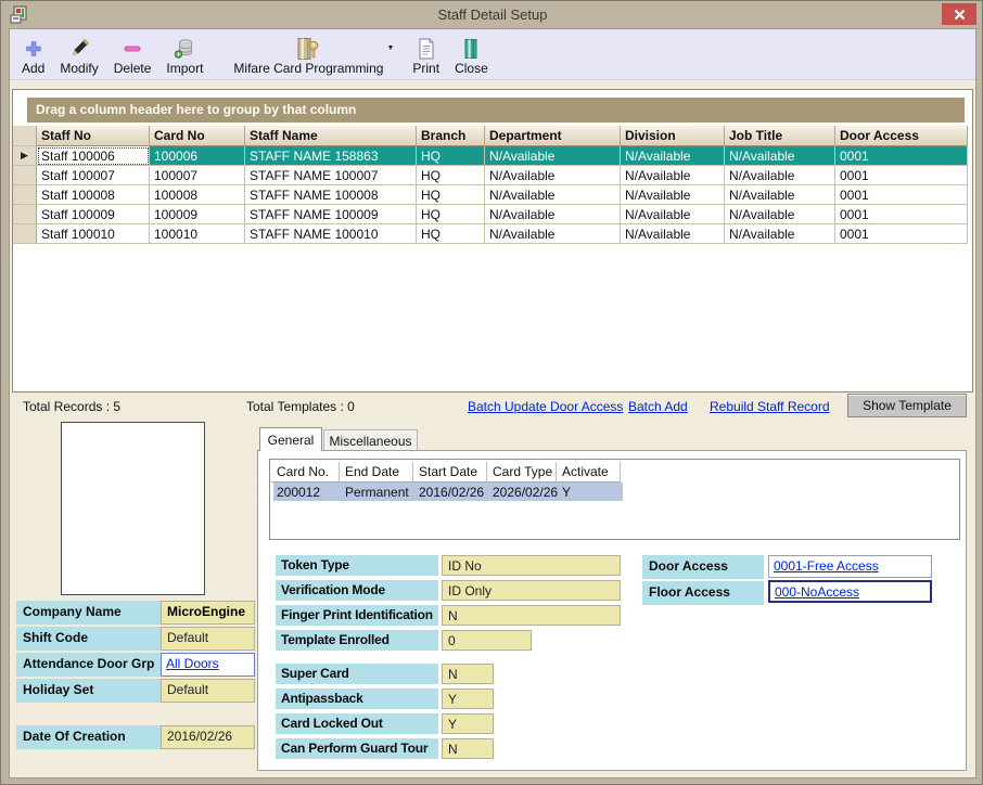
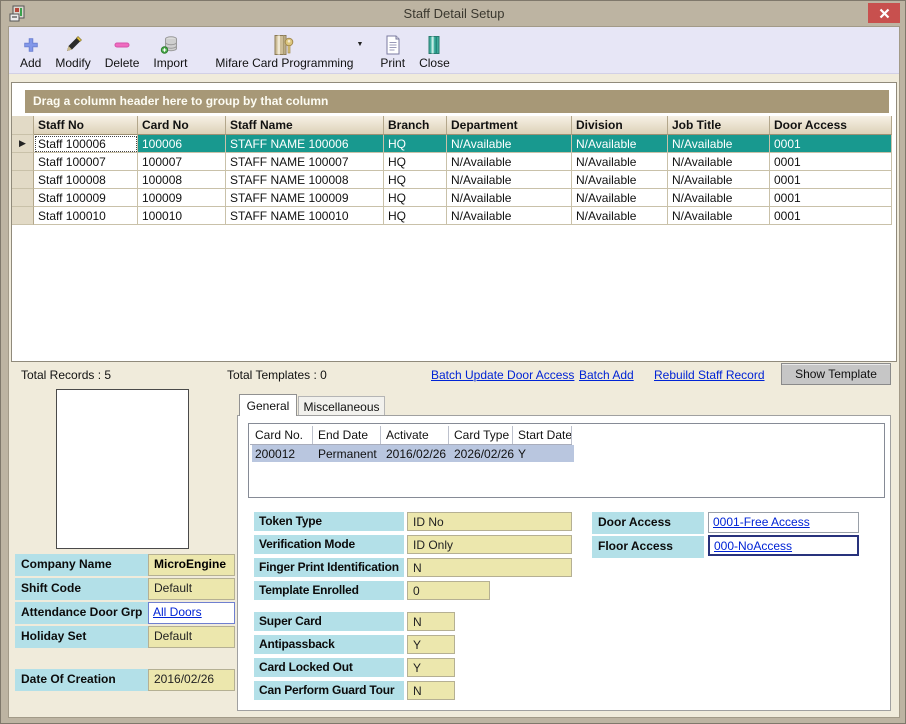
  Staff Detail Setup
  Add
  Modify
  Delete
  Import
  Mifare Card Programming
  Print
  Close
  Drag a column header here to group by that column
  Staff No
  Card No
  Staff Name
  Branch
  Department
  Division
  Job Title
  Door Access
  ▶
  Staff 100006
  100006
- STAFF NAME 158863
+ STAFF NAME 100006
  HQ
  N/Available
  N/Available
  N/Available
  0001
  Staff 100007
  100007
  STAFF NAME 100007
  HQ
  N/Available
  N/Available
  N/Available
  0001
  Staff 100008
  100008
  STAFF NAME 100008
  HQ
  N/Available
  N/Available
  N/Available
  0001
  Staff 100009
  100009
  STAFF NAME 100009
  HQ
  N/Available
  N/Available
  N/Available
  0001
  Staff 100010
  100010
  STAFF NAME 100010
  HQ
  N/Available
  N/Available
  N/Available
  0001
  Total Records : 5
  Total Templates : 0
  Batch Update Door Access
  Batch Add
  Rebuild Staff Record
  Show Template
  Company Name
  MicroEngine
  Shift Code
  Default
  Attendance Door Grp
  All Doors
  Holiday Set
  Default
  Date Of Creation
  2016/02/26
  General
  Miscellaneous
  Card No.
  End Date
- Start Date
+ Activate
  Card Type
- Activate
+ Start Date
  200012
  Permanent
  2016/02/26
  2026/02/26
  Y
  Token Type
  ID No
  Verification Mode
  ID Only
  Finger Print Identification
  N
  Template Enrolled
  0
  Super Card
  N
  Antipassback
  Y
  Card Locked Out
  Y
  Can Perform Guard Tour
  N
  Door Access
  0001-Free Access
  Floor Access
  000-NoAccess
